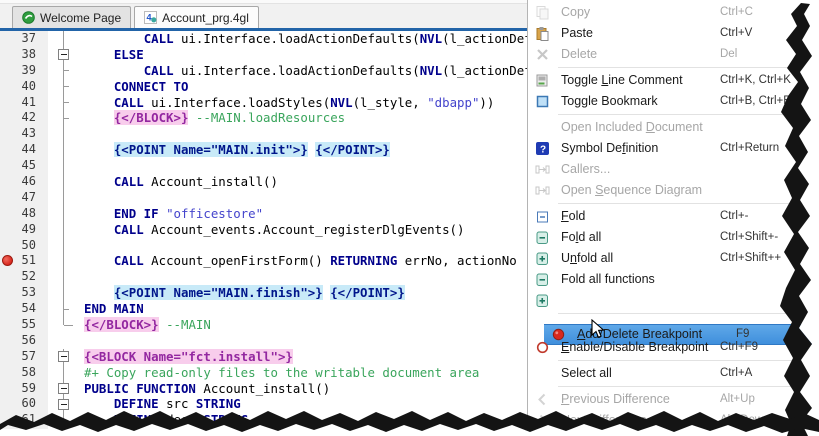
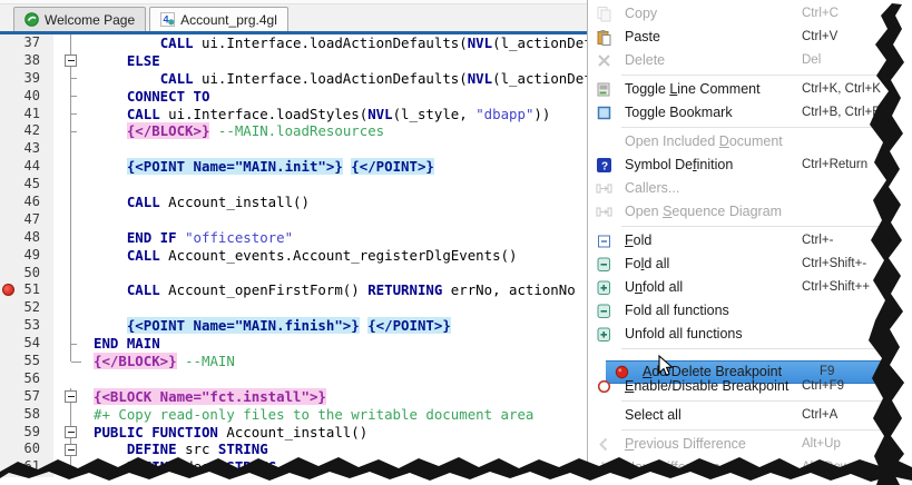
  Welcome Page
  4
  Account_prg.4gl
  37
  CALL ui.Interface.loadActionDefaults(NVL(l_actionDe
  38
  ELSE
  39
  CALL ui.Interface.loadActionDefaults(NVL(l_actionDe
  40
  CONNECT TO
  41
  CALL ui.Interface.loadStyles(NVL(l_style, "dbapp"))
  42
  {</BLOCK>} --MAIN.loadResources
  43
  44
  {<POINT Name="MAIN.init">} {</POINT>}
  45
  46
  CALL Account_install()
  47
  48
  END IF "officestore"
  49
  CALL Account_events.Account_registerDlgEvents()
  50
  51
  CALL Account_openFirstForm() RETURNING errNo, actionNo
  52
  53
  {<POINT Name="MAIN.finish">} {</POINT>}
  54
  END MAIN
  55
  {</BLOCK>} --MAIN
  56
  57
  {<BLOCK Name="fct.install">}
  58
  #+ Copy read-only files to the writable document area
  59
  PUBLIC FUNCTION Account_install()
  60
  DEFINE src STRING
  Copy
  Ctrl+C
  Paste
  Ctrl+V
  Delete
  Del
  Toggle Line Comment
  Ctrl+K, Ctrl+K
  Toggle Bookmark
  Ctrl+B, Ctrl+
  Open Included Document
  ?
  Symbol Definition
  Ctrl+Return
  Callers...
  Open Sequence Diagram
  Fold
  Ctrl+-
  Fold all
  Ctrl+Shift+-
  Unfold all
  Ctrl+Shift++
  Fold all functions
+ Unfold all functions
  Add/Delete Breakpoint
  F9
  Enable/Disable Breakpoint
  Ctrl+F9
  Select all
  Ctrl+A
  Previous Difference
  Alt+Up
